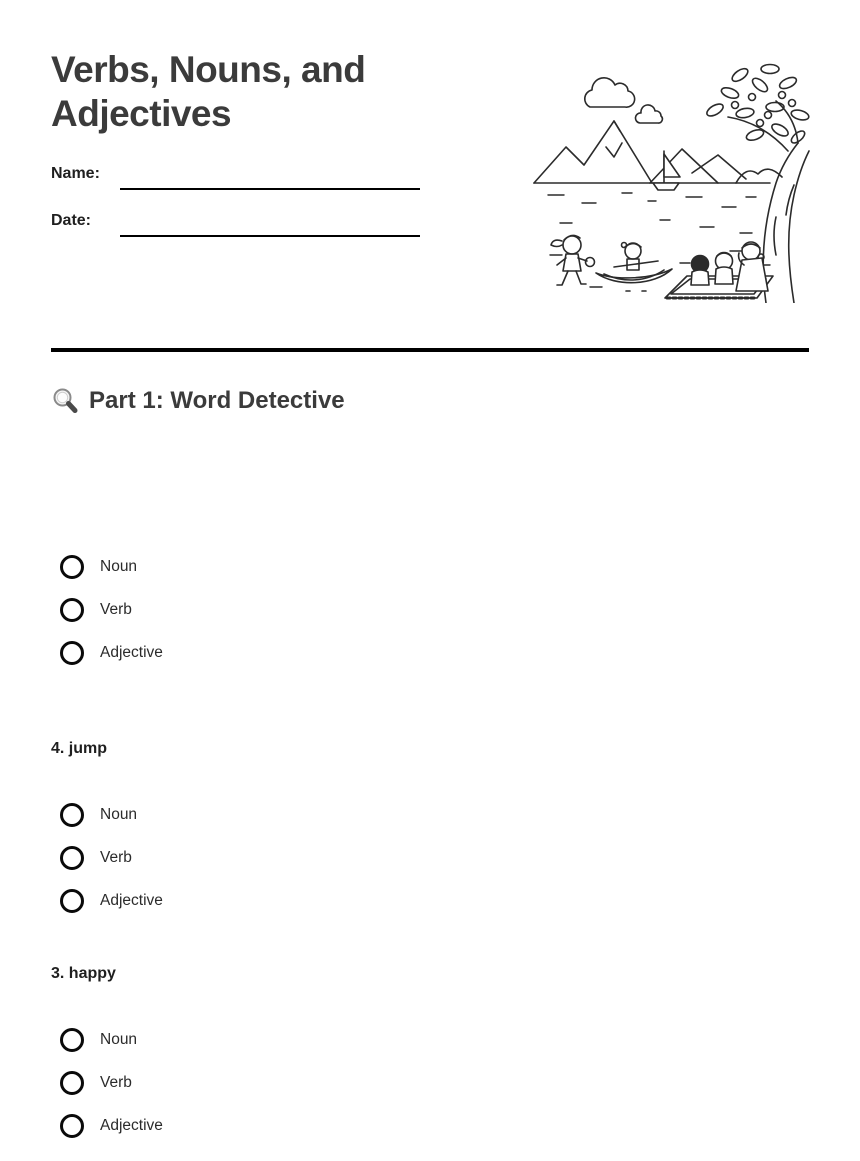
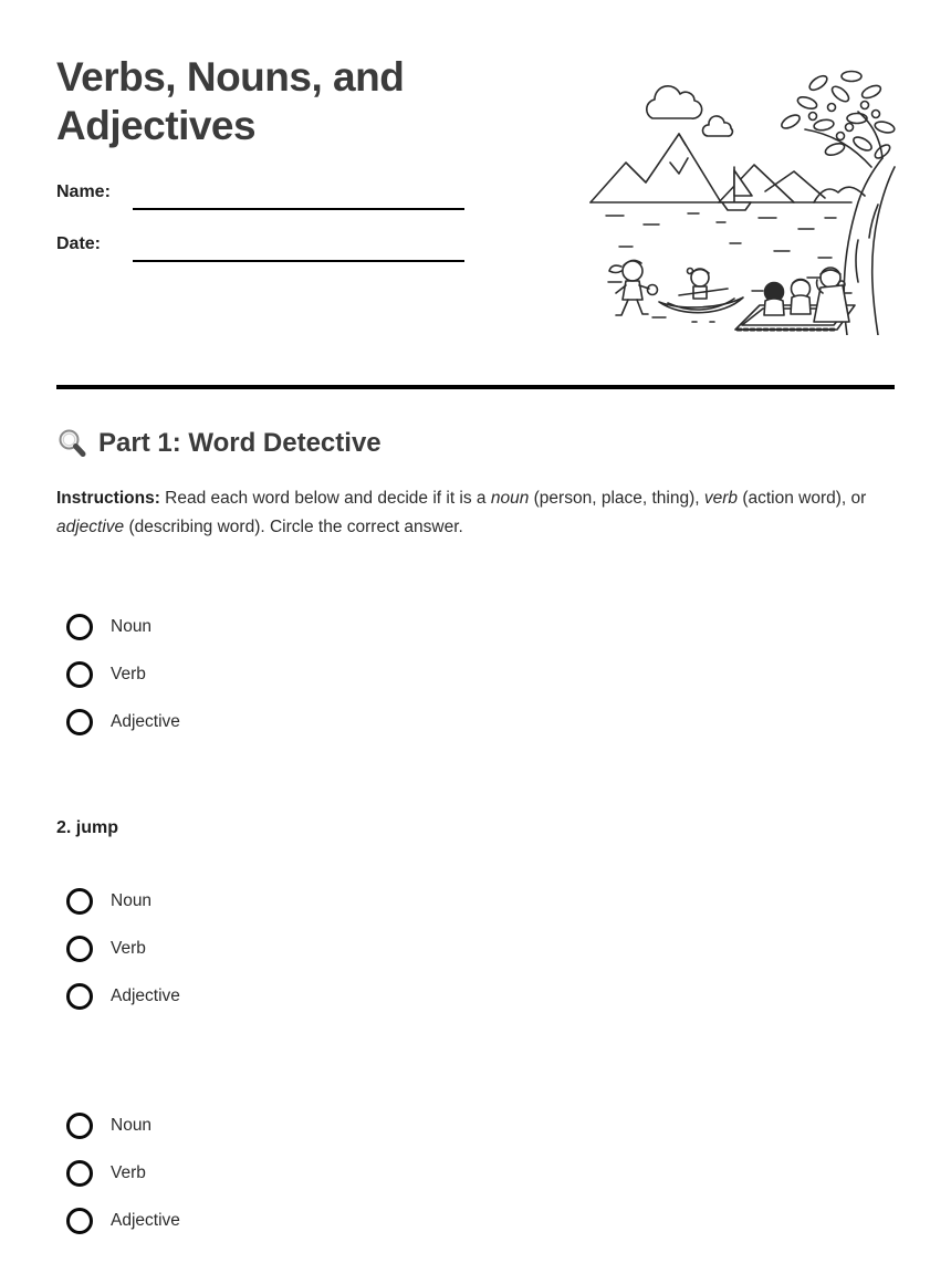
  Verbs, Nouns, and Adjectives
  Name:
  Date:
  Part 1: Word Detective
+ Instructions: Read each word below and decide if it is a noun (person, place, thing), verb (action word), or adjective (describing word). Circle the correct answer.
  Noun
  Verb
  Adjective
- 4. jump
+ 2. jump
  Noun
  Verb
  Adjective
- 3. happy
  Noun
  Verb
  Adjective
